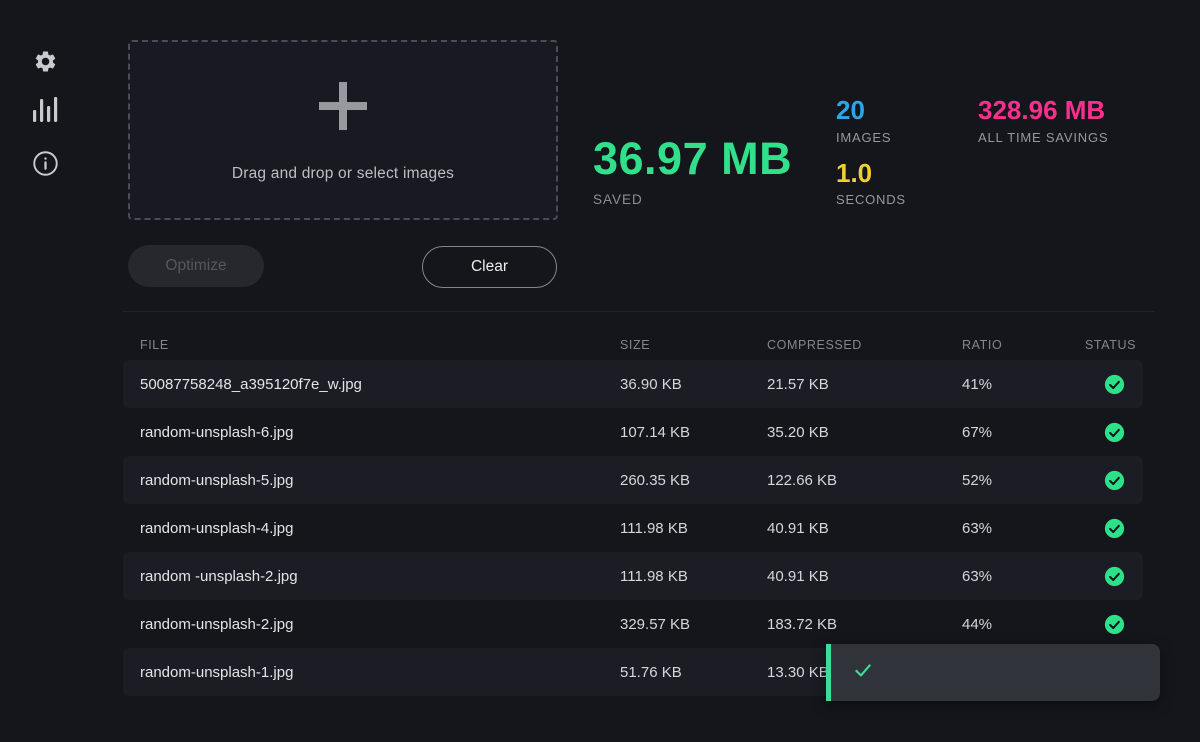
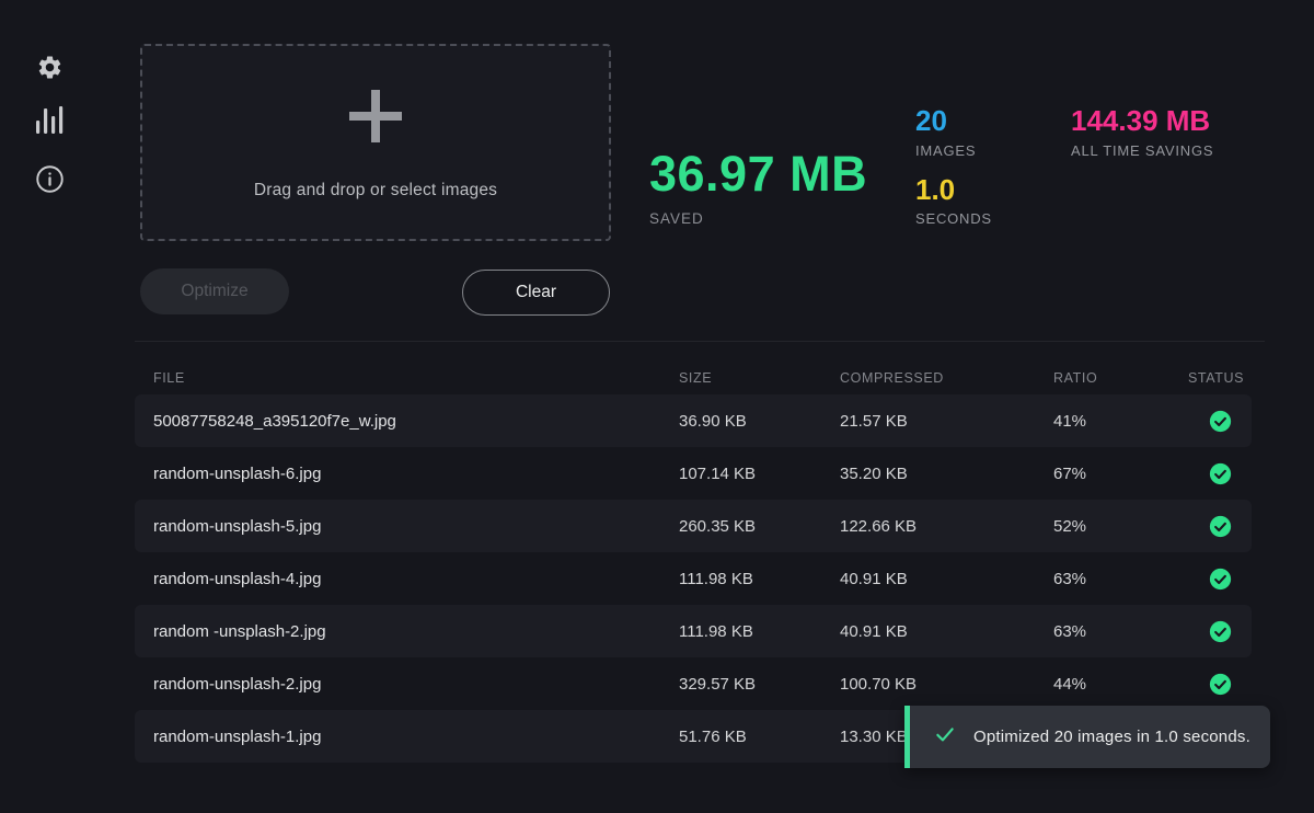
  Drag and drop or select images
  36.97 MB
  SAVED
  20
  IMAGES
  1.0
  SECONDS
- 328.96 MB
+ 144.39 MB
  ALL TIME SAVINGS
  Optimize
  Clear
  FILE
  SIZE
  COMPRESSED
  RATIO
  STATUS
  50087758248_a395120f7e_w.jpg
  36.90 KB
  21.57 KB
  41%
  random-unsplash-6.jpg
  107.14 KB
  35.20 KB
  67%
  random-unsplash-5.jpg
  260.35 KB
  122.66 KB
  52%
  random-unsplash-4.jpg
  111.98 KB
  40.91 KB
  63%
  random -unsplash-2.jpg
  111.98 KB
  40.91 KB
  63%
  random-unsplash-2.jpg
  329.57 KB
- 183.72 KB
+ 100.70 KB
  44%
  random-unsplash-1.jpg
  51.76 KB
  13.30 KB
+ Optimized 20 images in 1.0 seconds.
